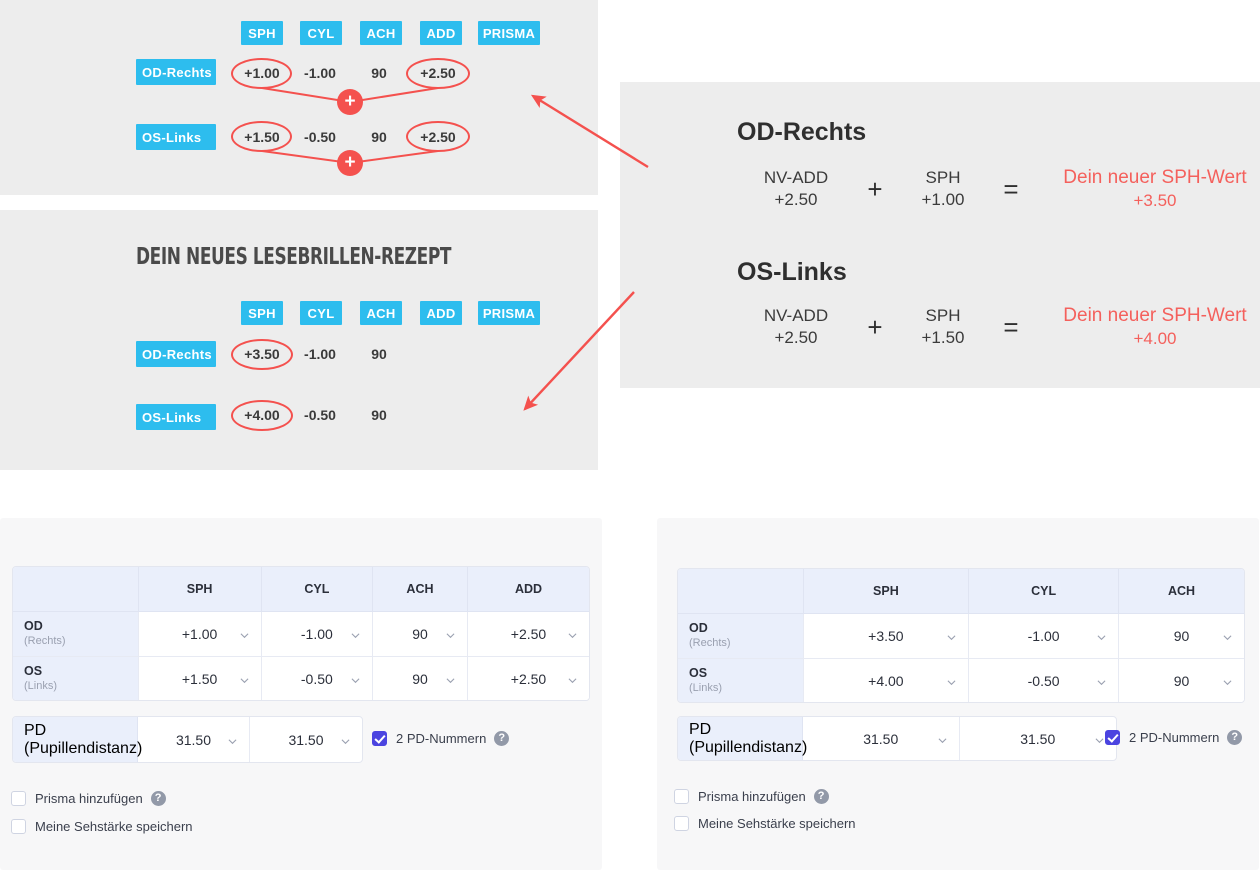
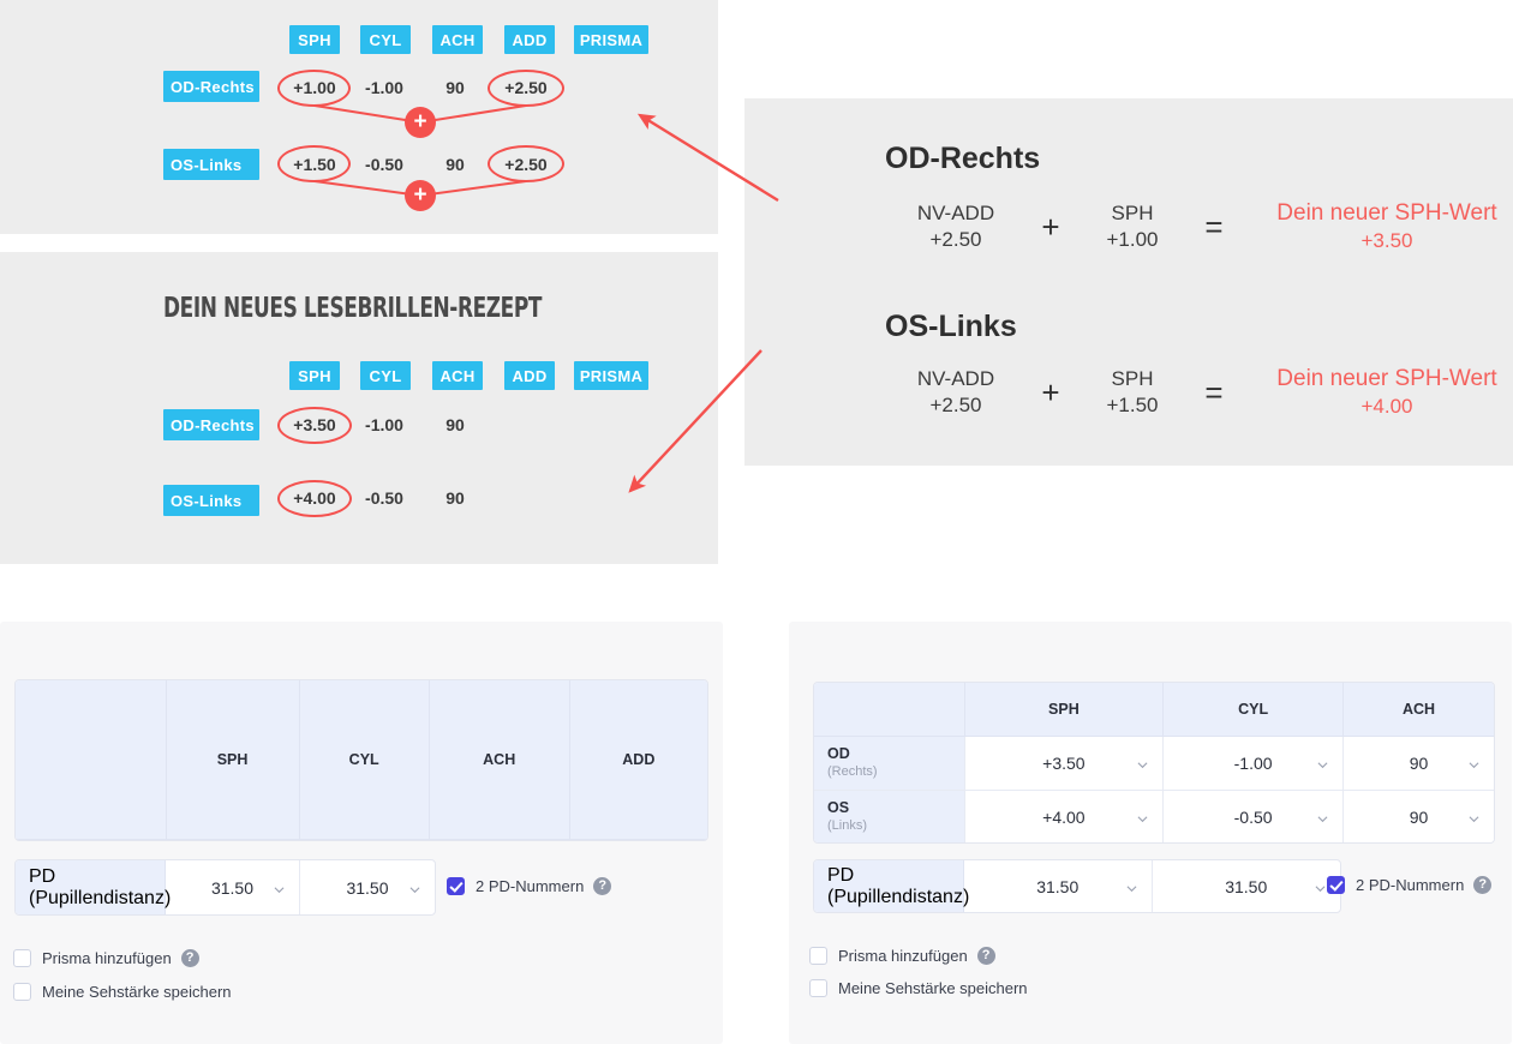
  SPH
  CYL
  ACH
  ADD
  PRISMA
  OD-Rechts
  +1.00
  -1.00
  90
  +2.50
  OS-Links
  +1.50
  -0.50
  90
  +2.50
  +
  +
  DEIN NEUES LESEBRILLEN-REZEPT
  SPH
  CYL
  ACH
  ADD
  PRISMA
  OD-Rechts
  +3.50
  -1.00
  90
  OS-Links
  +4.00
  -0.50
  90
  OD-Rechts
  NV-ADD
  +2.50
  +
  SPH
  +1.00
  =
  Dein neuer SPH-Wert
  +3.50
  OS-Links
  NV-ADD
  +2.50
  +
  SPH
  +1.50
  =
  Dein neuer SPH-Wert
  +4.00
  	SPH	CYL	ACH	ADD
- OD (Rechts)	+1.00	-1.00	90	+2.50
- OS (Links)	+1.50	-0.50	90	+2.50
  PD
  (Pupillendistanz
  31.50
  31.50
  2 PD-Nummern
  ?
  Prisma hinzufügen
  ?
  Meine Sehstärke speichern
  	SPH	CYL	ACH
  OD (Rechts)	+3.50	-1.00	90
  OS (Links)	+4.00	-0.50	90
  PD
  (Pupillendistanz
  31.50
  31.50
  2 PD-Nummern
  ?
  Prisma hinzufügen
  ?
  Meine Sehstärke speichern
